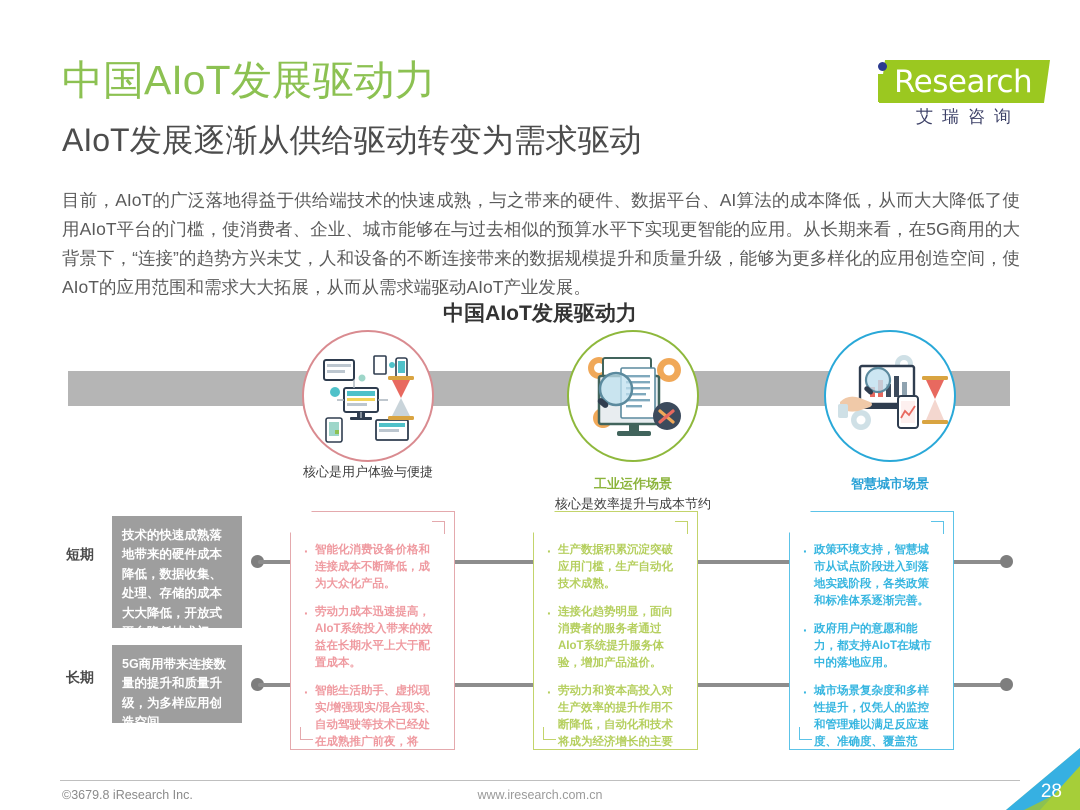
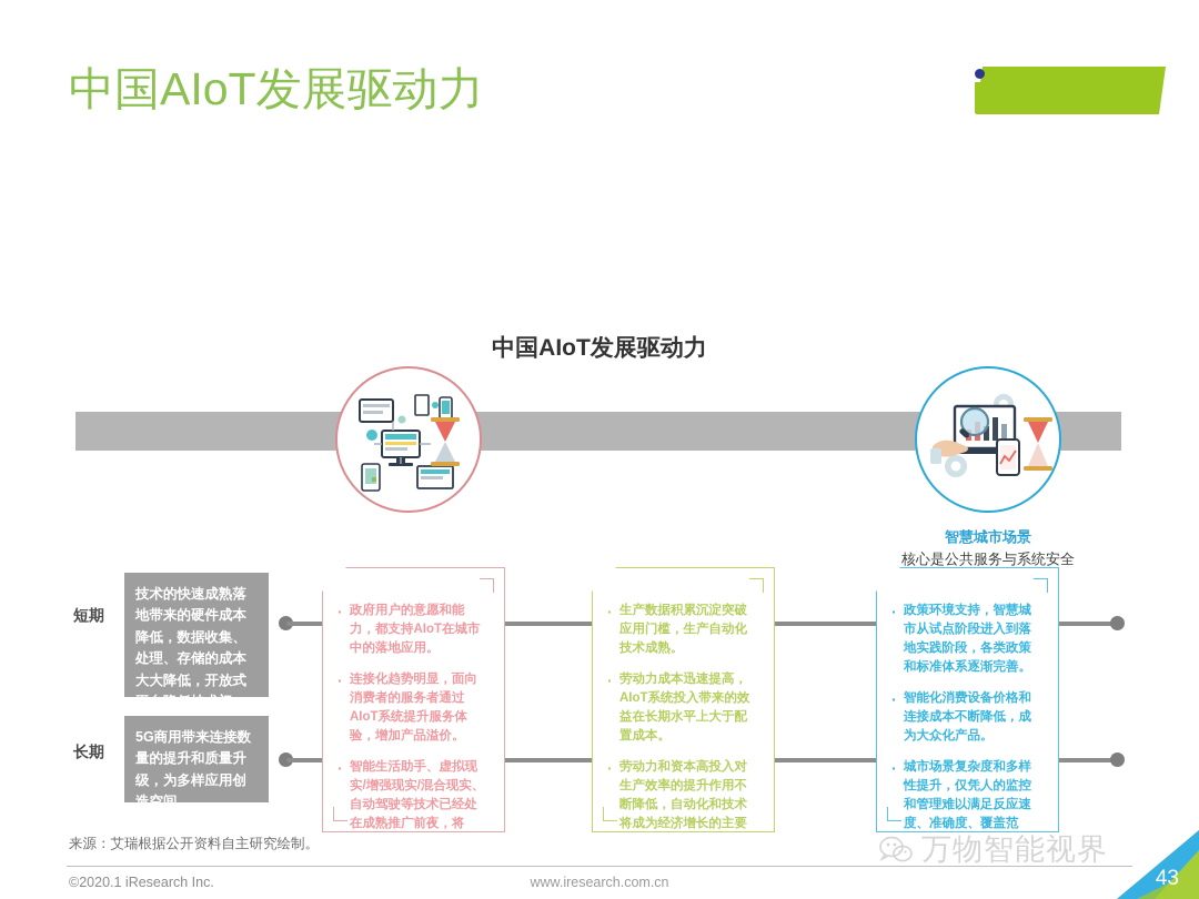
  中国AIoT发展驱动力
- AIoT发展逐渐从供给驱动转变为需求驱动
- Research
- 艾瑞咨询
- 目前，AIoT的广泛落地得益于供给端技术的快速成熟，与之带来的硬件、数据平台、AI算法的成本降低，从而大大降低了使用AIoT平台的门槛，使消费者、企业、城市能够在与过去相似的预算水平下实现更智能的应用。从长期来看，在5G商用的大背景下，“连接”的趋势方兴未艾，人和设备的不断连接带来的数据规模提升和质量升级，能够为更多样化的应用创造空间，使AIoT的应用范围和需求大大拓展，从而从需求端驱动AIoT产业发展。
  中国AIoT发展驱动力
- 核心是用户体验与便捷
- 工业运作场景
- 核心是效率提升与成本节约
  智慧城市场景
+ 核心是公共服务与系统安全
  短期
  长期
  技术的快速成熟落地带来的硬件成本降低，数据收集、处理、存储的成本大大降低，开放式平台降低技术门
  5G商用带来连接数量的提升和质量升级，为多样应用创造空间。
- 智能化消费设备价格和连接成本不断降低，成为大众化产品。
+ 政府用户的意愿和能力，都支持AIoT在城市中的落地应用。
- 劳动力成本迅速提高，AIoT系统投入带来的效益在长期水平上大于配置成本。
+ 连接化趋势明显，面向消费者的服务者通过AIoT系统提升服务体验，增加产品溢价。
  生产数据积累沉淀突破应用门槛，生产自动化技术成熟。
- 连接化趋势明显，面向消费者的服务者通过AIoT系统提升服务体验，增加产品溢价。
+ 劳动力成本迅速提高，AIoT系统投入带来的效益在长期水平上大于配置成本。
  劳动力和资本高投入对生产效率的提升作用不断降低，自动化和技术将成为经济增长的主要
  政策环境支持，智慧城市从试点阶段进入到落地实践阶段，各类政策和标准体系逐渐完善。
- 政府用户的意愿和能力，都支持AIoT在城市中的落地应用。
+ 智能化消费设备价格和连接成本不断降低，成为大众化产品。
  城市场景复杂度和多样性提升，仅凭人的监控和管理难以满足反应速度、准确度、覆盖范
+ 万物智能视界
+ 来源：艾瑞根据公开资料自主研究绘制。
- ©3679.8 iResearch Inc.
+ ©2020.1 iResearch Inc.
  www.iresearch.com.cn
- 28
+ 43
